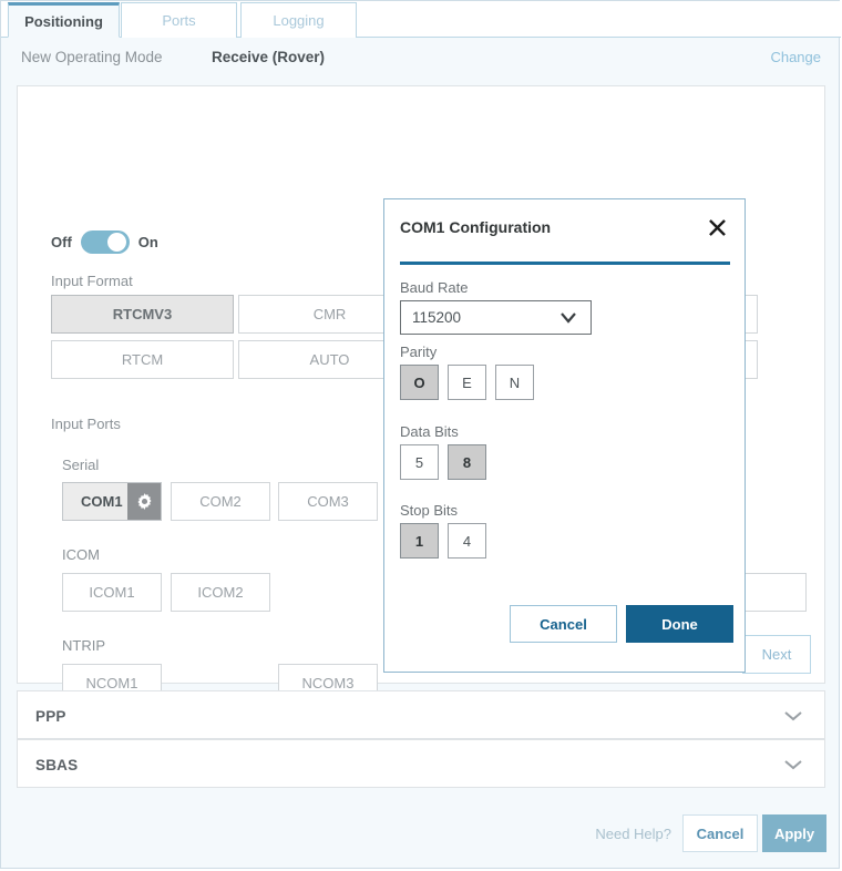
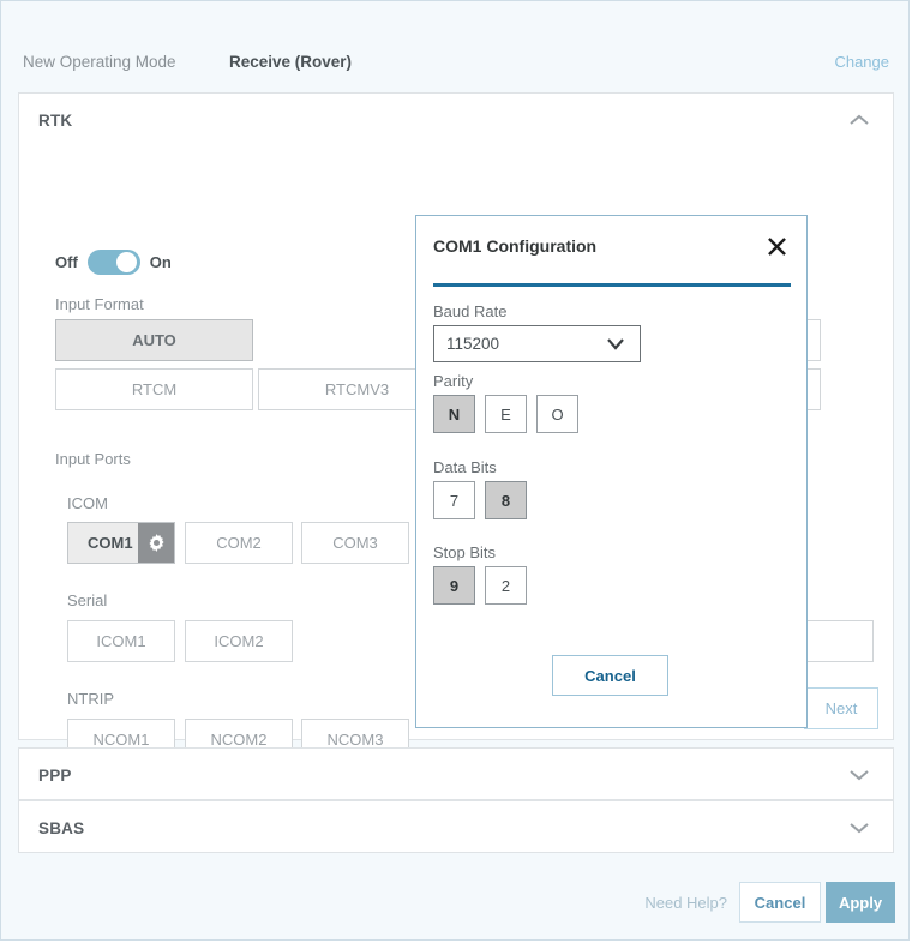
- Positioning
- Ports
- Logging
  New Operating Mode
  Receive (Rover)
  Change
+ RTK
  Off
  On
  Input Format
- RTCMV3
+ AUTO
- CMR
  RTCM
- AUTO
+ RTCMV3
  Input Ports
- Serial
+ ICOM
  COM1
  COM2
  COM3
- ICOM
+ Serial
  ICOM1
  ICOM2
  NTRIP
  NCOM1
+ NCOM2
  NCOM3
  Next
  PPP
  SBAS
  Need Help?
  Cancel
  Apply
  COM1 Configuration
  Baud Rate
  115200
  Parity
- O
+ N
  E
- N
+ O
  Data Bits
- 5
+ 7
  8
  Stop Bits
- 1
+ 9
- 4
+ 2
  Cancel
- Done
